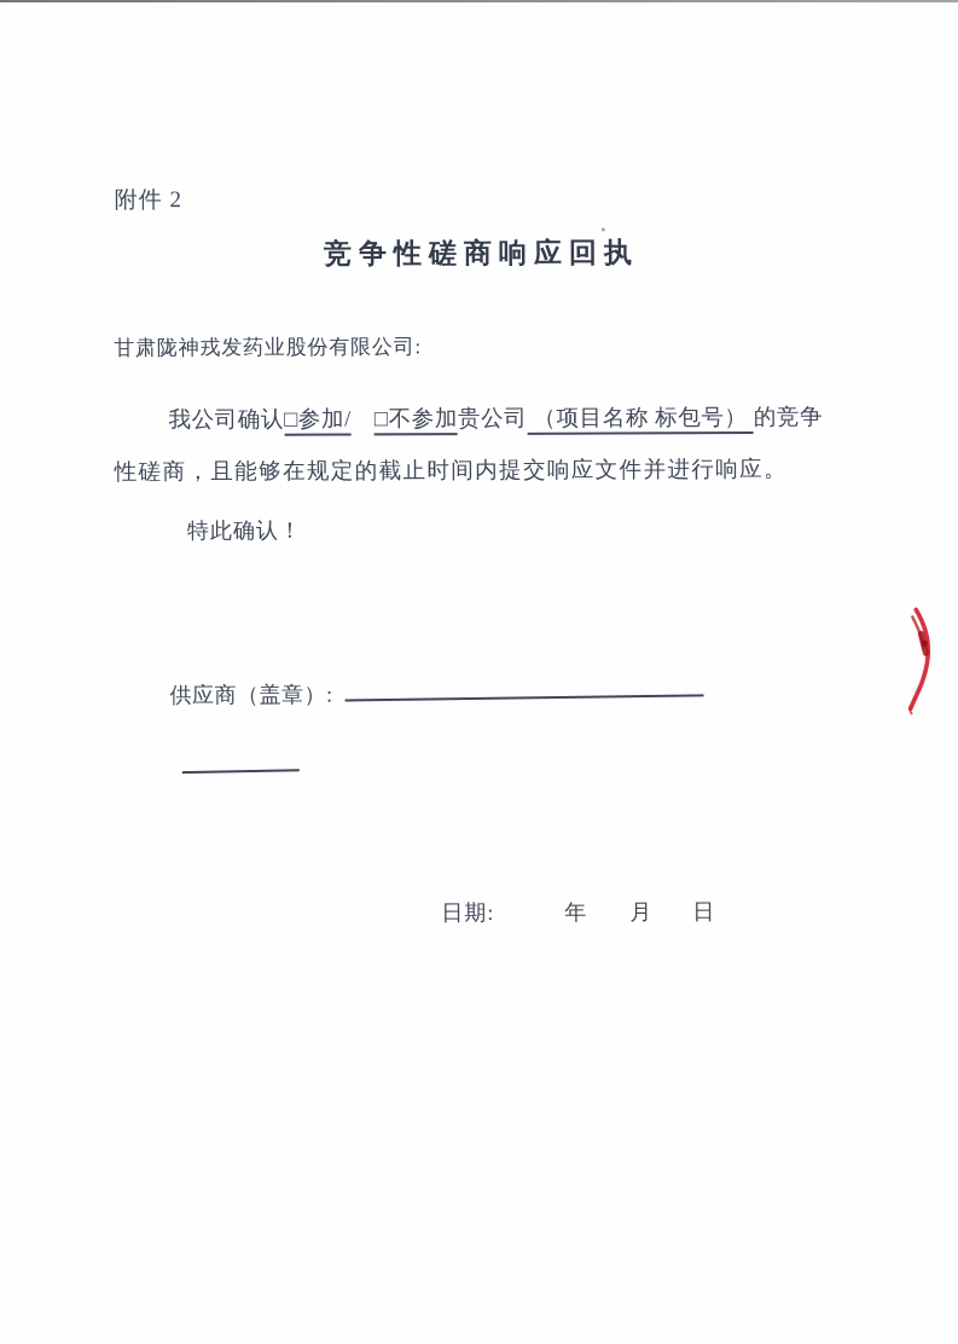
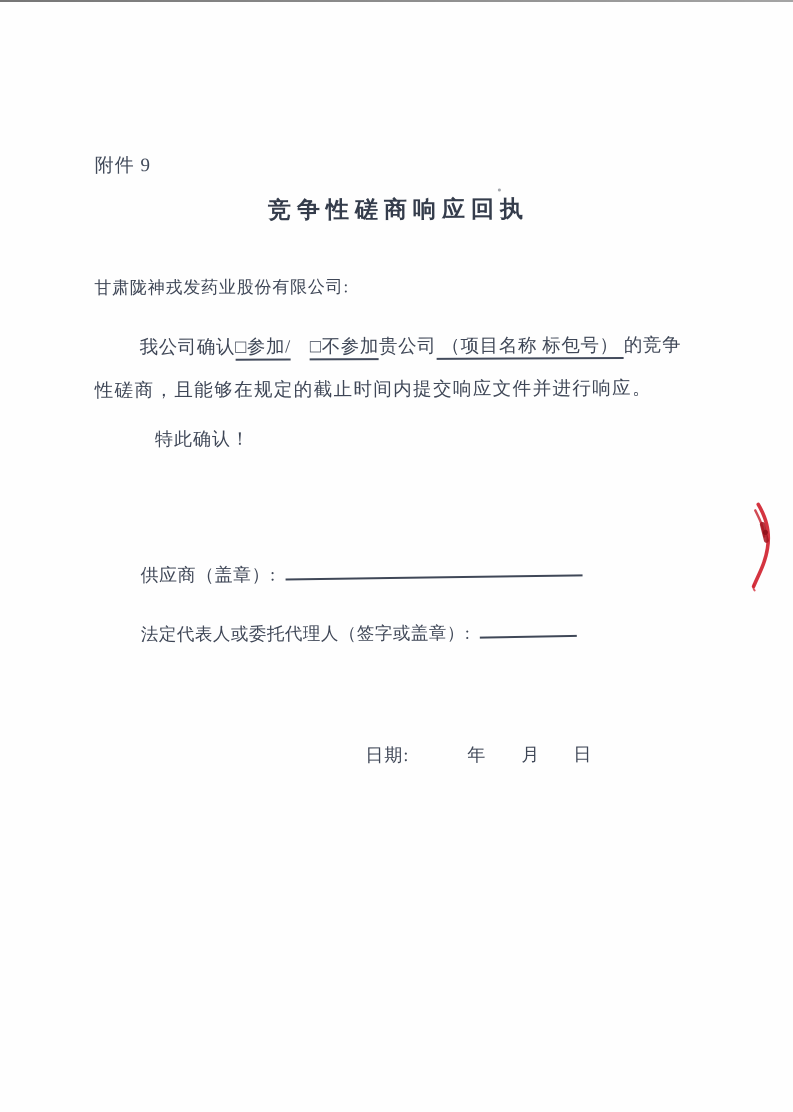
- 附件 2
+ 附件 9
  竞争性磋商响应回执
  甘肃陇神戎发药业股份有限公司:
  我公司确认□参加/ □不参加贵公司 （项目名称 标包号） 的竞争
  性磋商，且能够在规定的截止时间内提交响应文件并进行响应。
  特此确认！
  供应商（盖章）:
+ 法定代表人或委托代理人（签字或盖章）:
  日期:
  年
  月
  日
